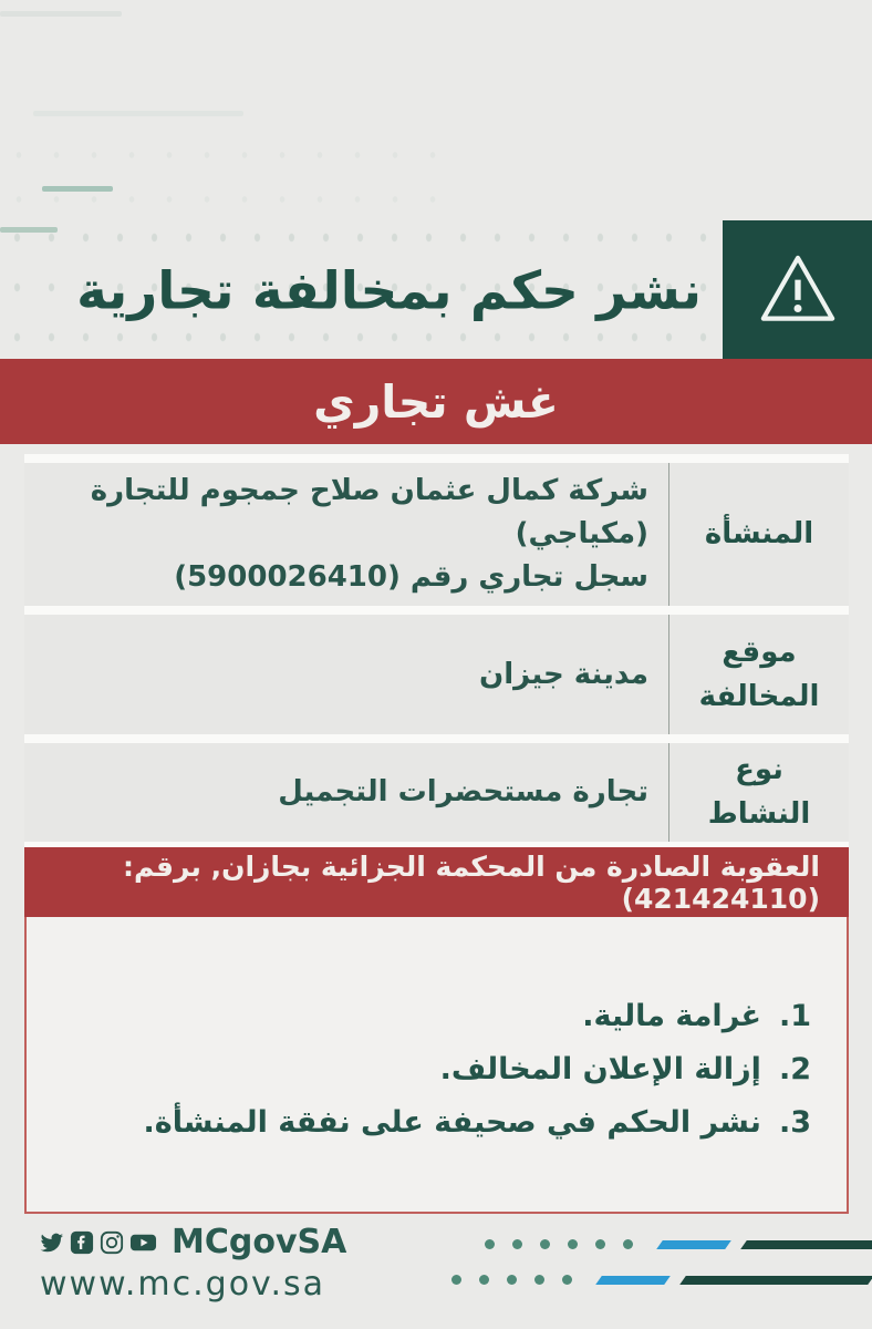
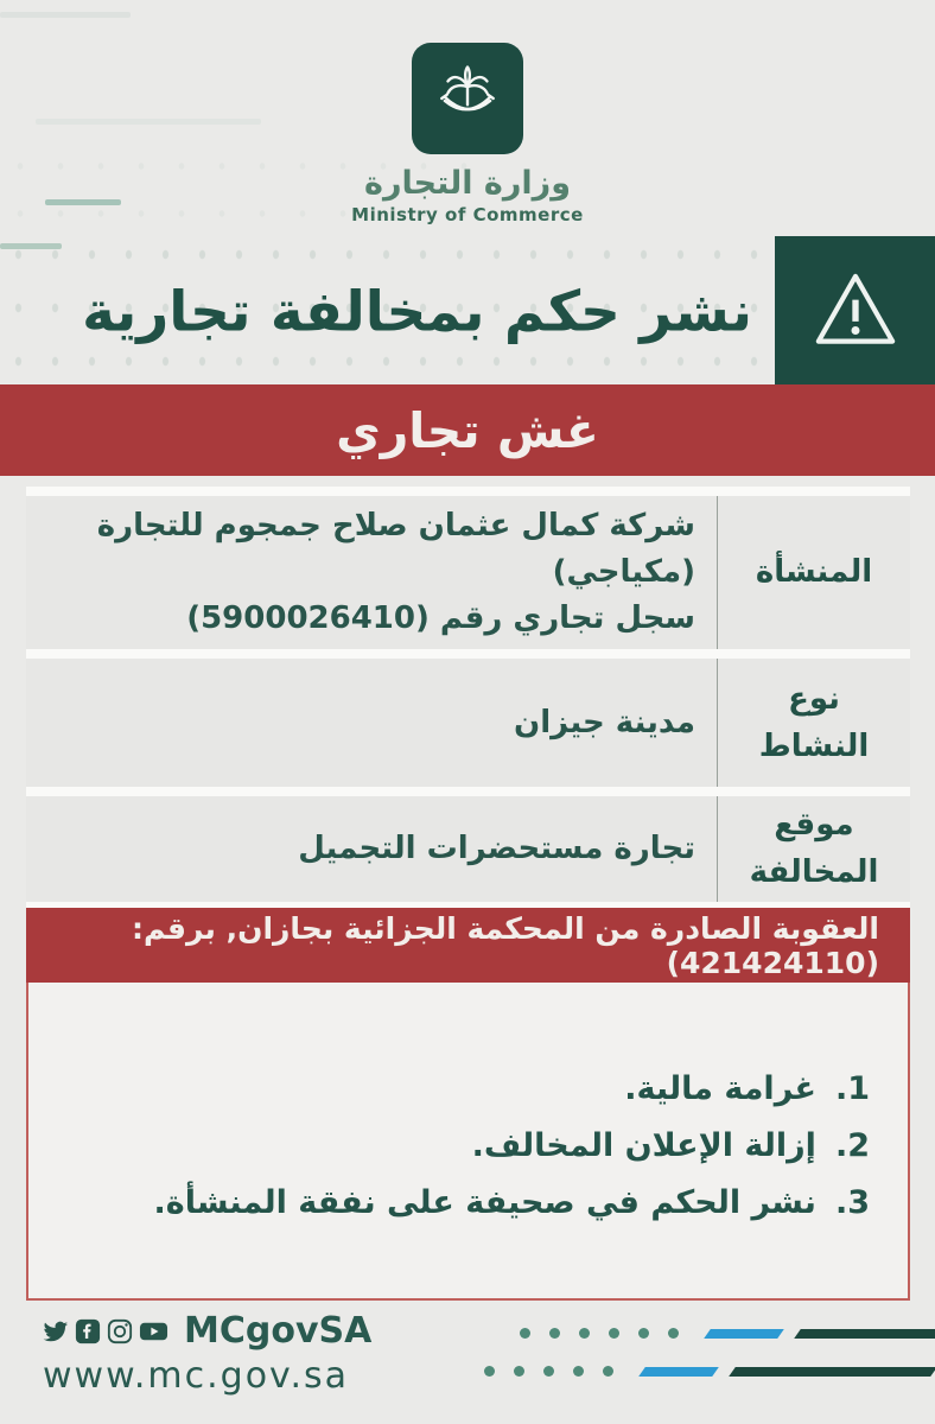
+ وزارة التجارة
+ Ministry of Commerce
  نشر حكم بمخالفة تجارية
  غش تجاري
  المنشأة
  شركة كمال عثمان صلاح جمجوم للتجارة (مكياجي)
  سجل تجاري رقم (5900026410)
- موقع المخالفة
+ نوع النشاط
  مدينة جيزان
- نوع النشاط
+ موقع المخالفة
  تجارة مستحضرات التجميل
  العقوبة الصادرة من المحكمة الجزائية بجازان, برقم: (421424110)
  1.
  غرامة مالية.
  2.
  إزالة الإعلان المخالف.
  3.
  نشر الحكم في صحيفة على نفقة المنشأة.
  MCgovSA
  www.mc.gov.sa
